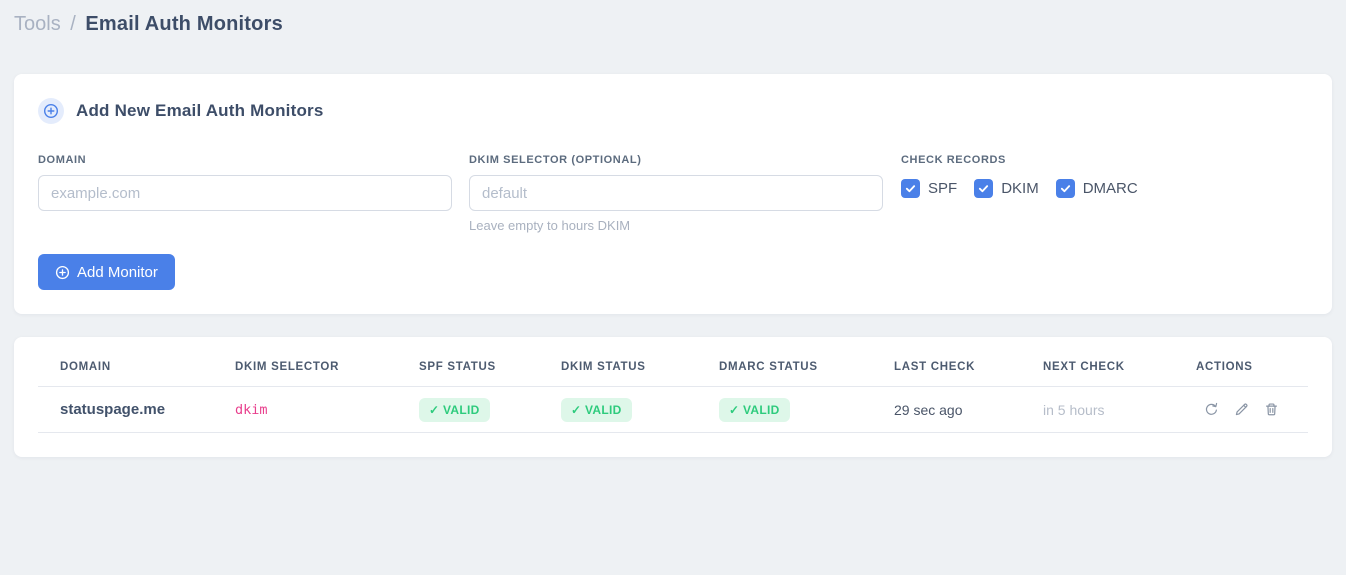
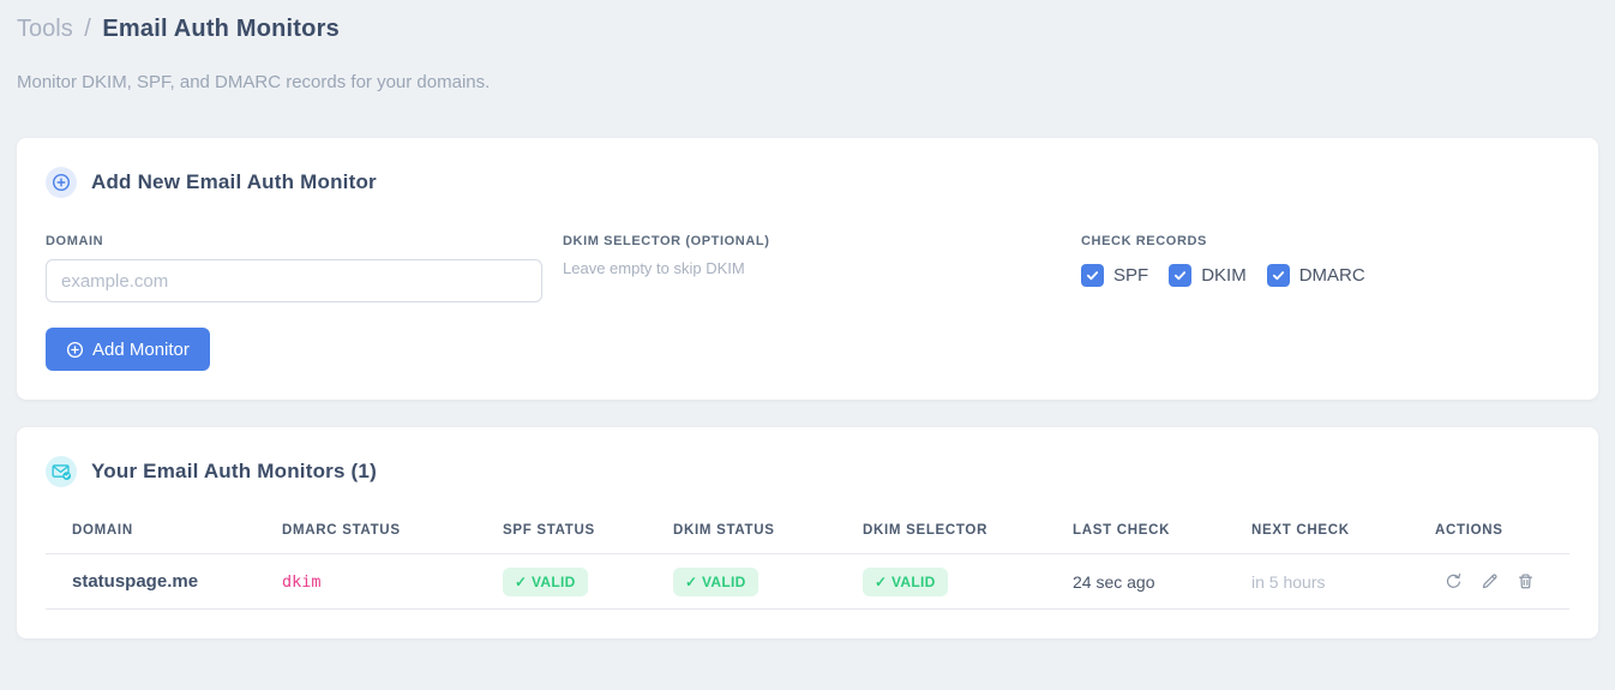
  Tools / Email Auth Monitors
+ Monitor DKIM, SPF, and DMARC records for your domains.
- Add New Email Auth Monitors
+ Add New Email Auth Monitor
  DOMAIN
  example.com
  DKIM SELECTOR (OPTIONAL)
- default
- Leave empty to hours DKIM
+ Leave empty to skip DKIM
  CHECK RECORDS
  SPF
  DKIM
  DMARC
  Add Monitor
+ Your Email Auth Monitors (1)
  DOMAIN
- DKIM SELECTOR
+ DMARC STATUS
  SPF STATUS
  DKIM STATUS
- DMARC STATUS
+ DKIM SELECTOR
  LAST CHECK
  NEXT CHECK
  ACTIONS
  statuspage.me
  dkim
  ✓ VALID
  ✓ VALID
  ✓ VALID
- 29 sec ago
+ 24 sec ago
  in 5 hours
